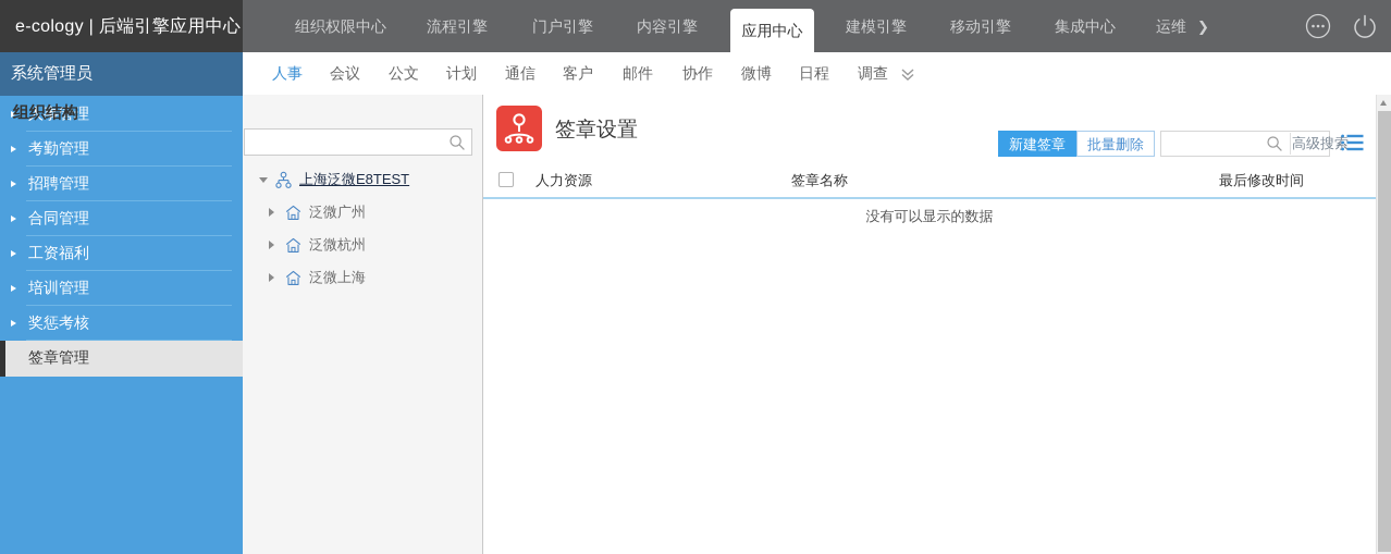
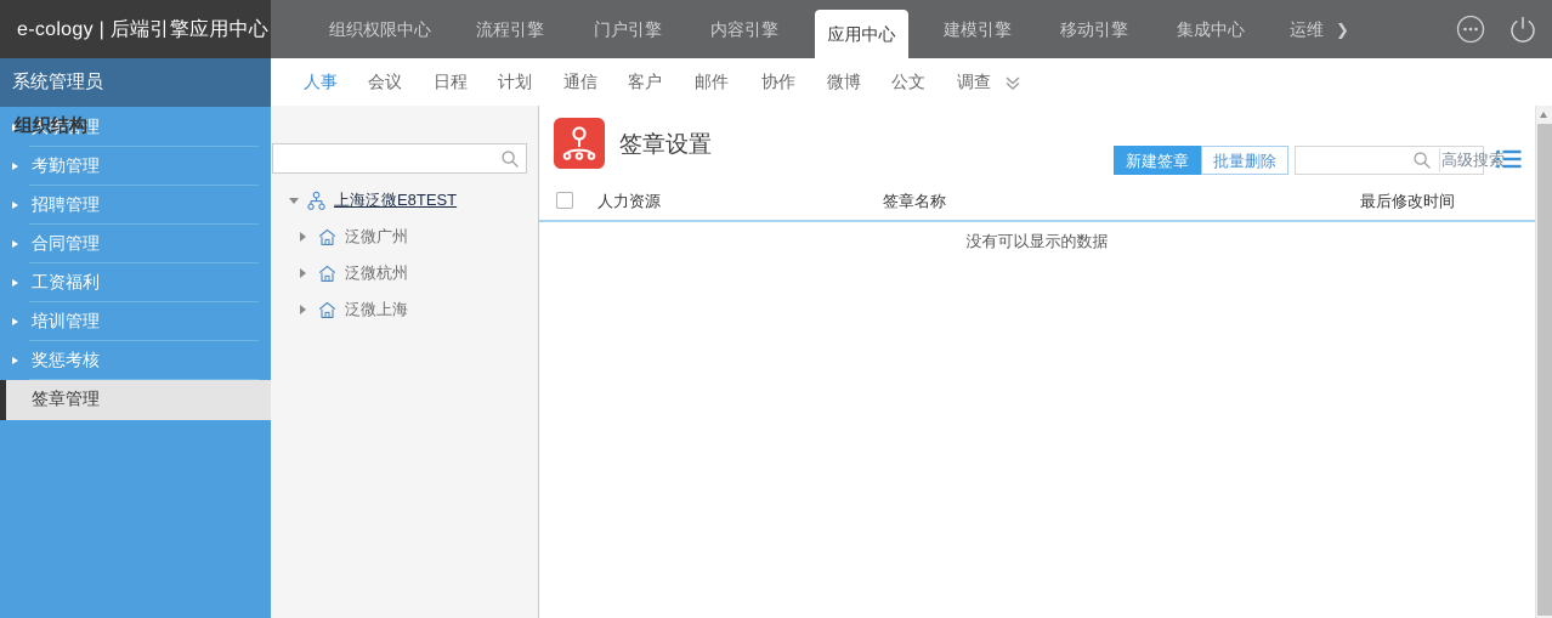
  e-cology | 后端引擎应用中心
  组织权限中心
  流程引擎
  门户引擎
  内容引擎
  应用中心
  建模引擎
  移动引擎
  集成中心
  运维
  ❯
  人事
  会议
- 公文
+ 日程
  计划
  通信
  客户
  邮件
  协作
  微博
- 日程
+ 公文
  调查
  系统管理员
  人事管理
  考勤管理
  招聘管理
  合同管理
  工资福利
  培训管理
  奖惩考核
  签章管理
  组织结构
  上海泛微E8TEST
  泛微广州
  泛微杭州
  泛微上海
  签章设置
  新建签章
  批量删除
  高级搜
  人力资源
  签章名称
  最后修改时间
  没有可以显示的数据
